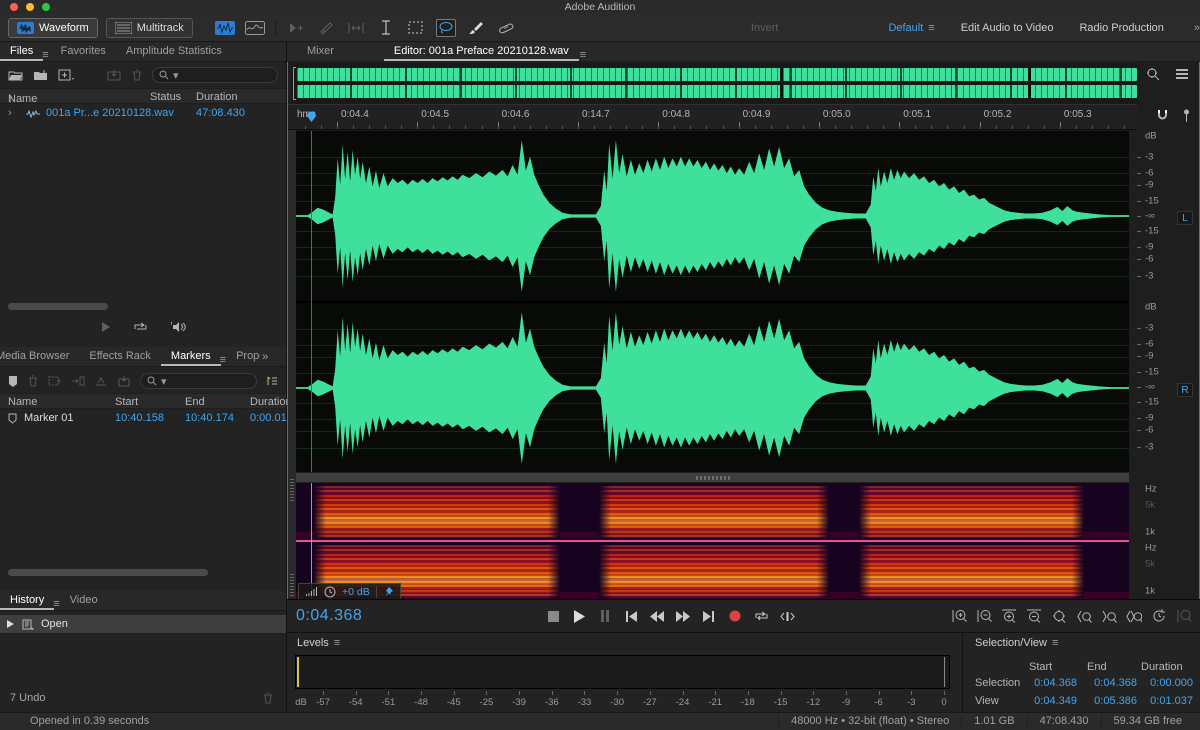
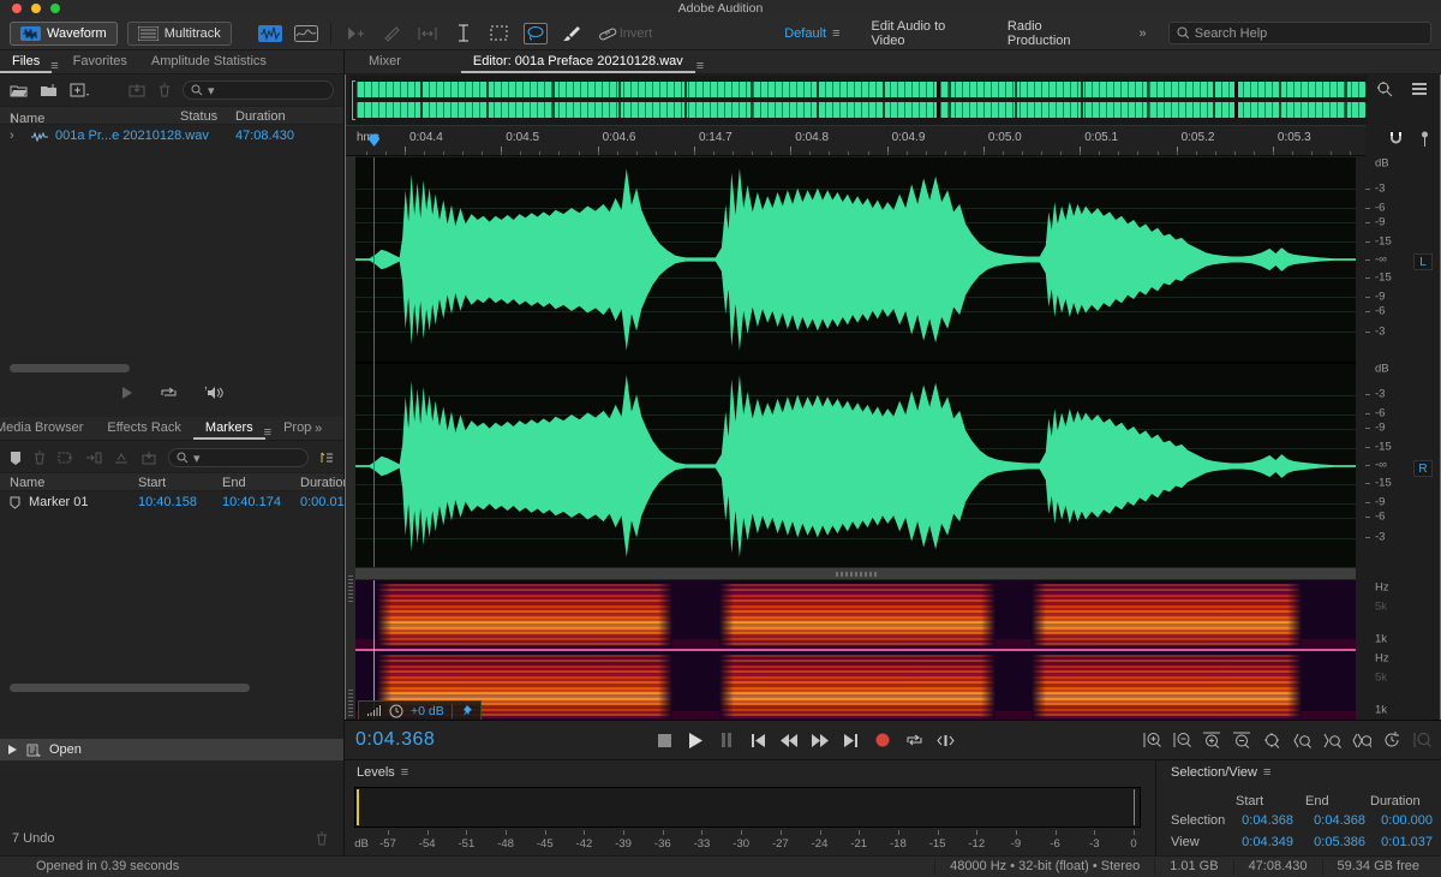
  Adobe Audition
  Waveform
  Multitrack
  Invert
  Default
  Edit Audio to Video
  Radio Production
  »
+ Search Help
  Files
  Favorites
  Amplitude Statistics
  ▾
  Name
  ↑
  Status
  Duration
  ›
  001a Pr...e 20210128.wav
  47:08.430
  Media Browser
  Effects Rack
  Markers
  »
  ▾
  Name
  Start
  End
  Duratio
  Marker 01
  10:40.158
  10:40.174
  0:00.01
- History
- Video
  Open
  7 Undo
  Mixer
  Editor: 001a Preface 20210128.wav
  0:04.4
  0:04.5
  0:04.6
  0:14.7
  0:04.8
  0:04.9
  0:05.0
  0:05.1
  0:05.2
  0:05.3
  dB
  -3
  -6
  -9
  -15
  -∞
  -15
  -9
  -6
  -3
  dB
  -3
  -6
  -9
  -15
  -∞
  -15
  -9
  -6
  -3
  L
  R
  Hz
  5k
  1k
  Hz
  5k
  1k
  +0 dB
  0:04.368
  Levels
  dB
  -57
  -54
  -51
  -48
  -45
- -25
+ -42
  -39
  -36
  -33
  -30
  -27
  -24
  -21
  -18
  -15
  -12
  -9
  -6
  -3
  0
  Selection/View
  Start
  End
  Duration
  Selection
  0:04.368
  0:04.368
  0:00.000
  View
  0:04.349
  0:05.386
  0:01.037
  Opened in 0.39 seconds
  48000 Hz • 32-bit (float) • Stereo
  1.01 GB
  47:08.430
  59.34 GB free
